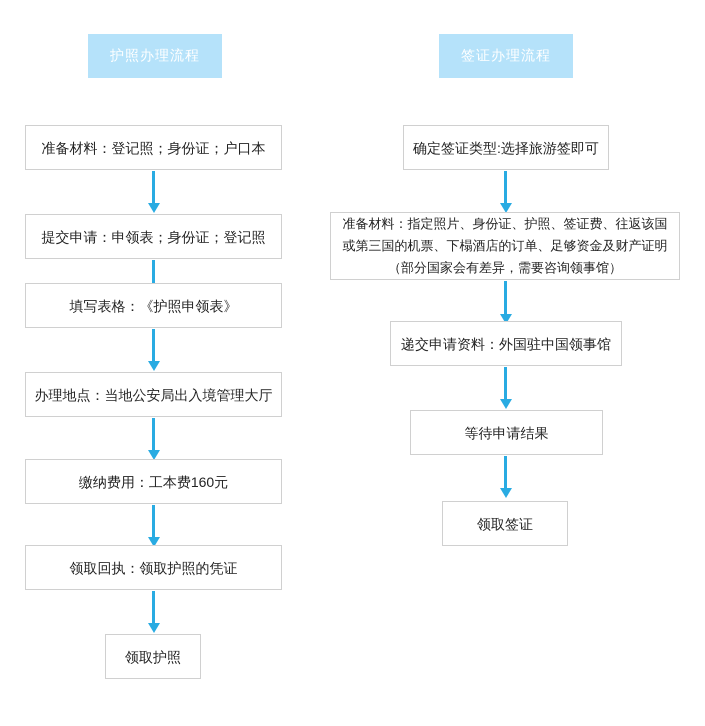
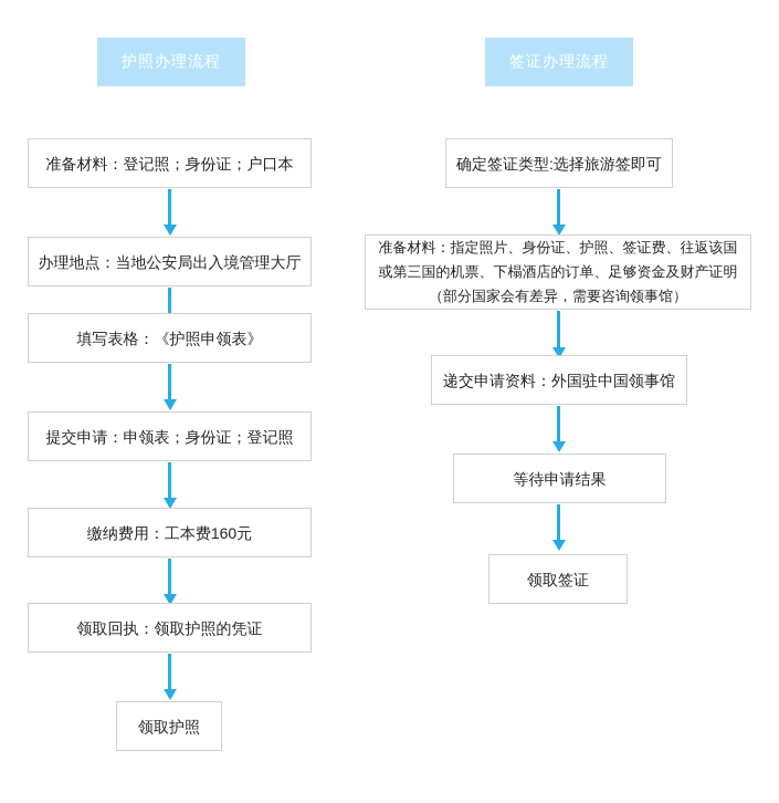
  护照办理流程
  准备材料：登记照；身份证；户口本
- 提交申请：申领表；身份证；登记照
+ 办理地点：当地公安局出入境管理大厅
  填写表格：《护照申领表》
- 办理地点：当地公安局出入境管理大厅
+ 提交申请：申领表；身份证；登记照
  缴纳费用：工本费160元
  领取回执：领取护照的凭证
  领取护照
  签证办理流程
  确定签证类型:选择旅游签即可
  准备材料：指定照片、身份证、护照、签证费、往返该国
  或第三国的机票、下榻酒店的订单、足够资金及财产证明
  （部分国家会有差异，需要咨询领事馆）
  递交申请资料：外国驻中国领事馆
  等待申请结果
  领取签证
